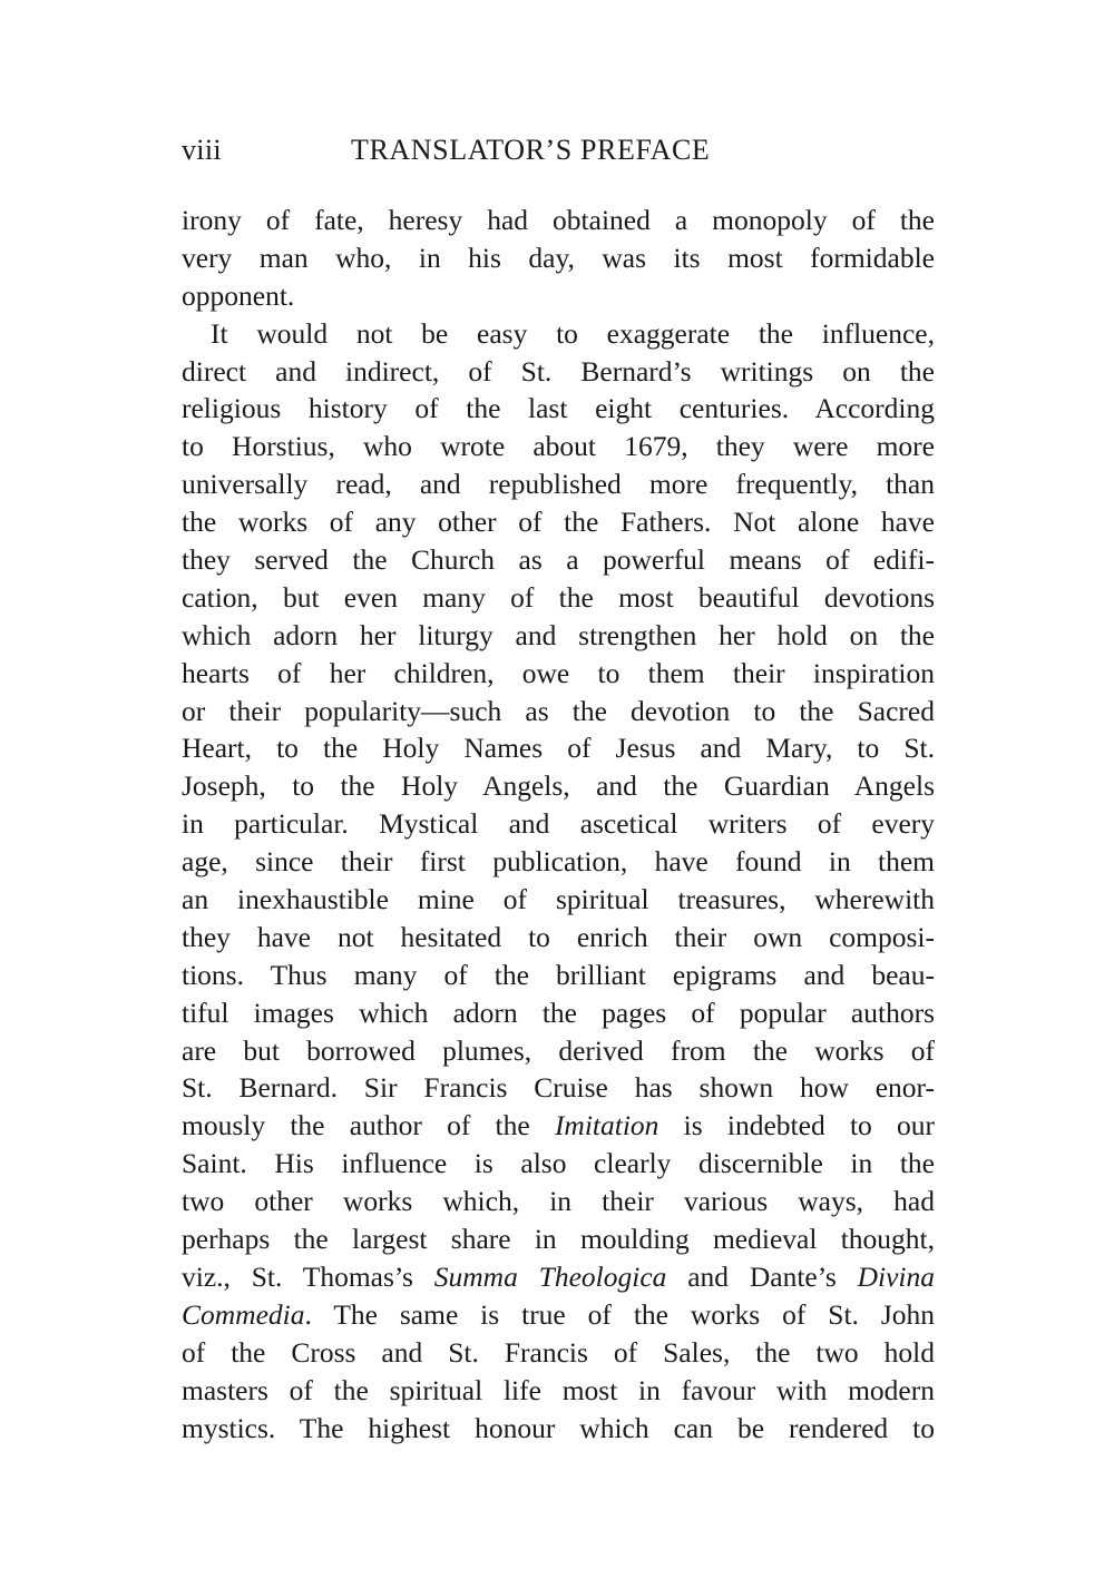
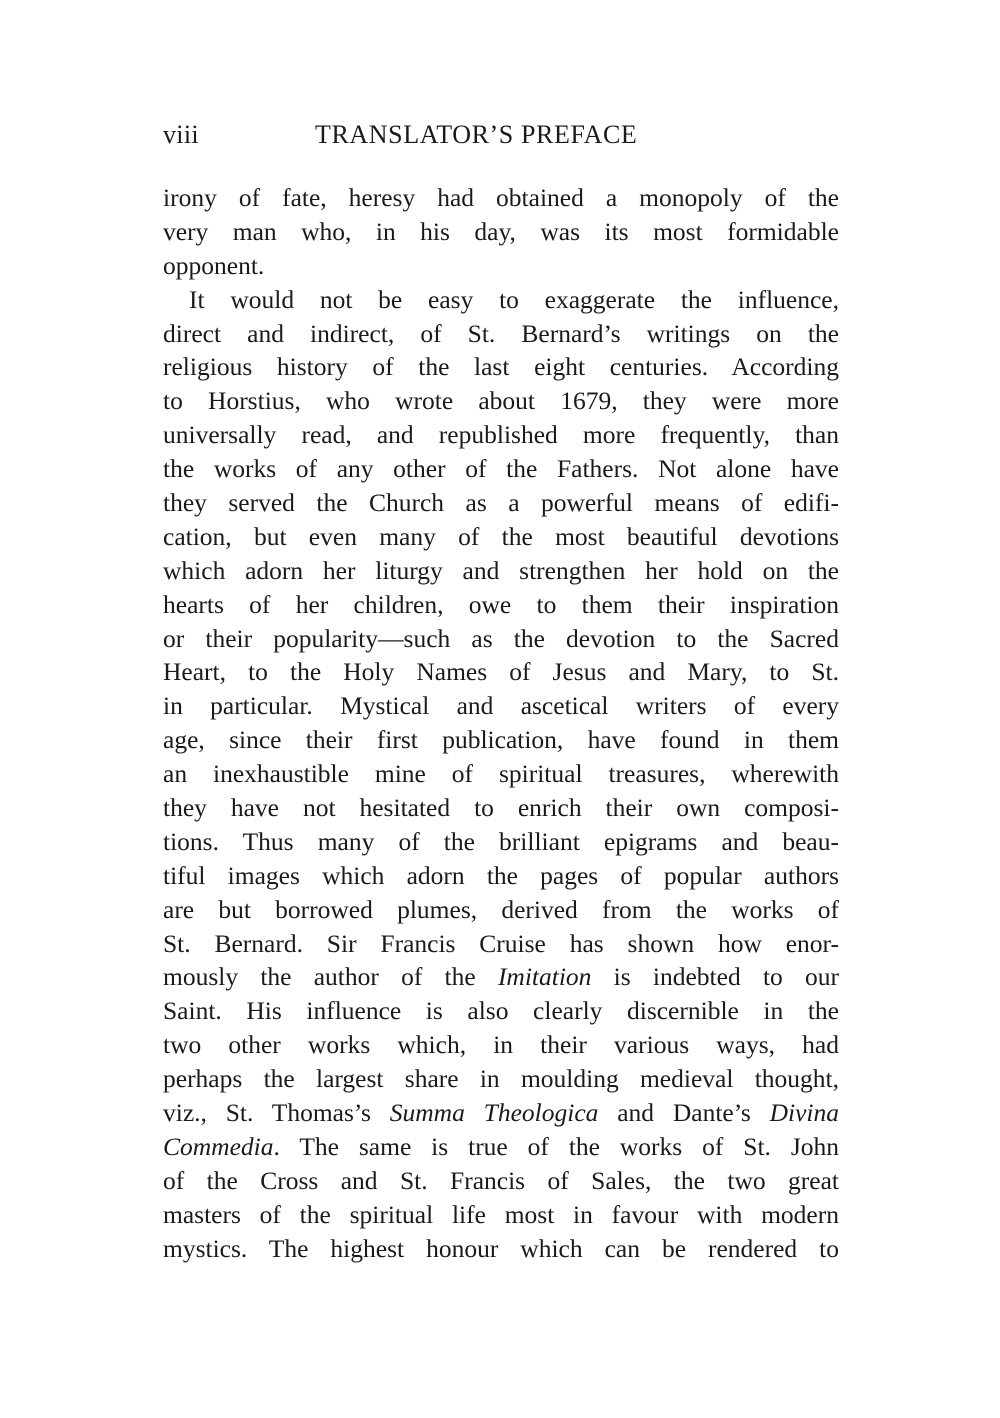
  viii
  TRANSLATOR’S PREFACE
  irony of fate, heresy had obtained a monopoly of the
  very man who, in his day, was its most formidable
  opponent.
  It would not be easy to exaggerate the influence,
  direct and indirect, of St. Bernard’s writings on the
  religious history of the last eight centuries. According
  to Horstius, who wrote about 1679, they were more
  universally read, and republished more frequently, than
  the works of any other of the Fathers. Not alone have
  they served the Church as a powerful means of edifi-
  cation, but even many of the most beautiful devotions
  which adorn her liturgy and strengthen her hold on the
  hearts of her children, owe to them their inspiration
  or their popularity—such as the devotion to the Sacred
  Heart, to the Holy Names of Jesus and Mary, to St.
- Joseph, to the Holy Angels, and the Guardian Angels
  in particular. Mystical and ascetical writers of every
  age, since their first publication, have found in them
  an inexhaustible mine of spiritual treasures, wherewith
  they have not hesitated to enrich their own composi-
  tions. Thus many of the brilliant epigrams and beau-
  tiful images which adorn the pages of popular authors
  are but borrowed plumes, derived from the works of
  St. Bernard. Sir Francis Cruise has shown how enor-
  mously the author of the Imitation is indebted to our
  Saint. His influence is also clearly discernible in the
  two other works which, in their various ways, had
  perhaps the largest share in moulding medieval thought,
  viz., St. Thomas’s Summa Theologica and Dante’s Divina
  Commedia. The same is true of the works of St. John
- of the Cross and St. Francis of Sales, the two hold
+ of the Cross and St. Francis of Sales, the two great
  masters of the spiritual life most in favour with modern
  mystics. The highest honour which can be rendered to
